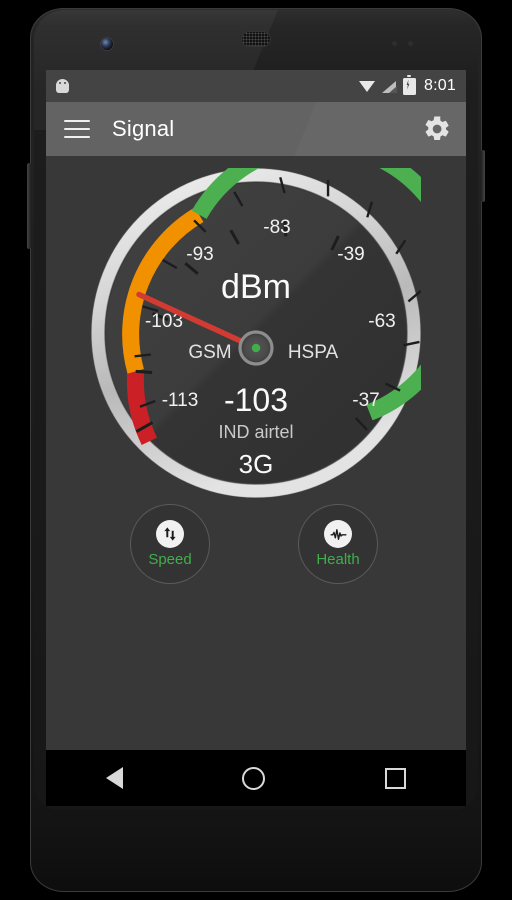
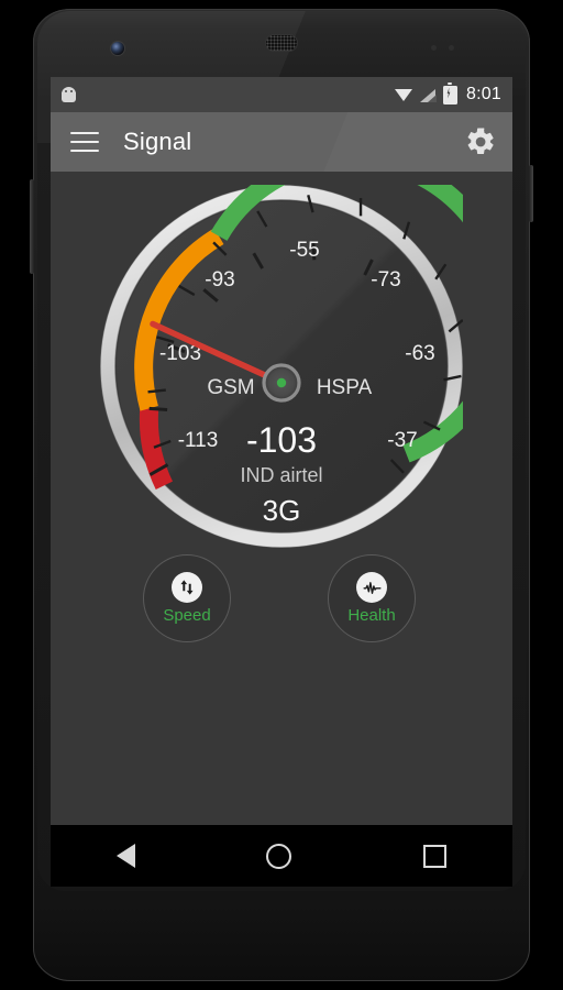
  8:01
  Signal
  -113
  -103
  -93
- -83
+ -55
- -39
+ -73
  -63
  -37
- dBm
  GSM
  HSPA
  -103
  IND airtel
  3G
  Speed
  Health
